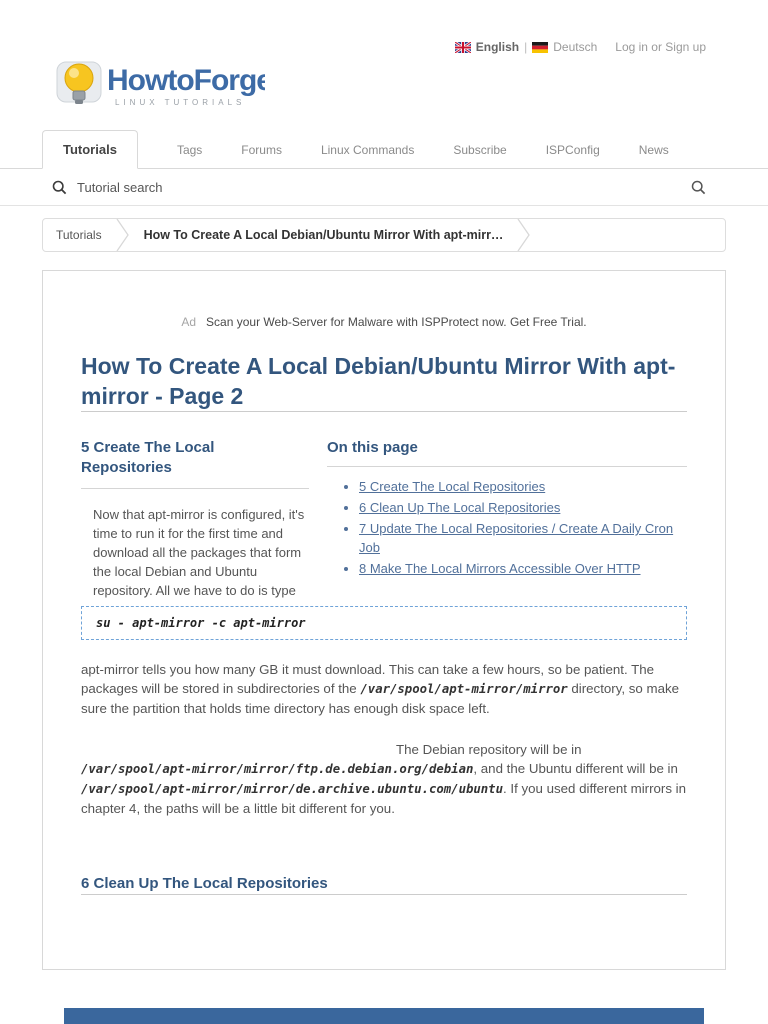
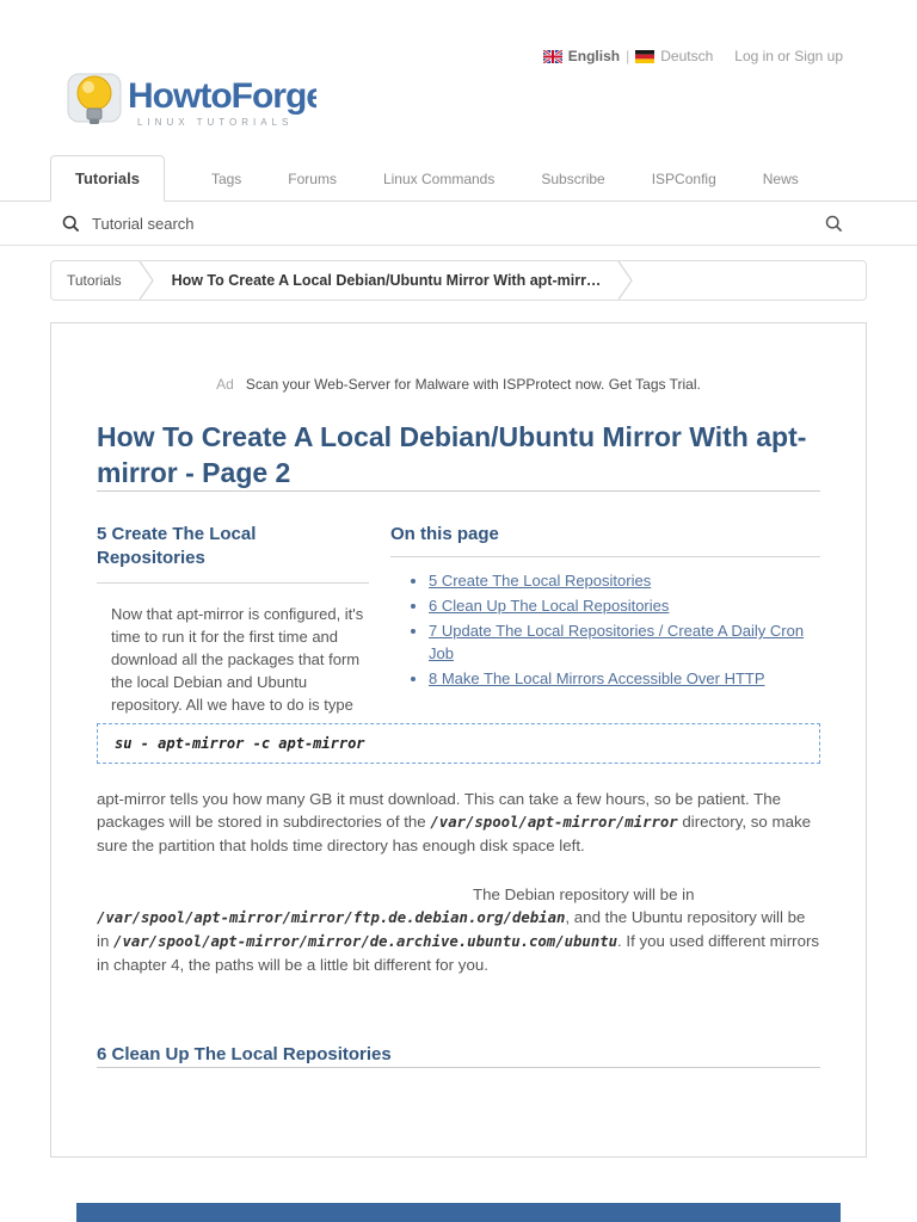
  English
  |
  Deutsch
  Log in or Sign up
  HowtoForge
  LINUX TUTORIALS
  Tutorials
  Tags
  Forums
  Linux Commands
  Subscribe
  ISPConfig
  News
  Tutorial search
  Tutorials
  How To Create A Local Debian/Ubuntu Mirror With apt-mirr…
- Ad Scan your Web-Server for Malware with ISPProtect now. Get Free Trial.
+ Ad Scan your Web-Server for Malware with ISPProtect now. Get Tags Trial.
  How To Create A Local Debian/Ubuntu Mirror With apt-mirror - Page 2
  5 Create The Local Repositories
  Now that apt-mirror is configured, it's time to run it for the first time and download all the packages that form the local Debian and Ubuntu repository. All we have to do is type
  On this page
  5 Create The Local Repositories
  6 Clean Up The Local Repositories
  7 Update The Local Repositories / Create A Daily Cron Job
  8 Make The Local Mirrors Accessible Over HTTP
  su - apt-mirror -c apt-mirror
  apt-mirror tells you how many GB it must download. This can take a few hours, so be patient. The packages will be stored in subdirectories of the /var/spool/apt-mirror/mirror directory, so make sure the partition that holds time directory has enough disk space left.
- The Debian repository will be in /var/spool/apt-mirror/mirror/ftp.de.debian.org/debian, and the Ubuntu different will be in /var/spool/apt-mirror/mirror/de.archive.ubuntu.com/ubuntu. If you used different mirrors in chapter 4, the paths will be a little bit different for you.
+ The Debian repository will be in /var/spool/apt-mirror/mirror/ftp.de.debian.org/debian, and the Ubuntu repository will be in /var/spool/apt-mirror/mirror/de.archive.ubuntu.com/ubuntu. If you used different mirrors in chapter 4, the paths will be a little bit different for you.
  6 Clean Up The Local Repositories
